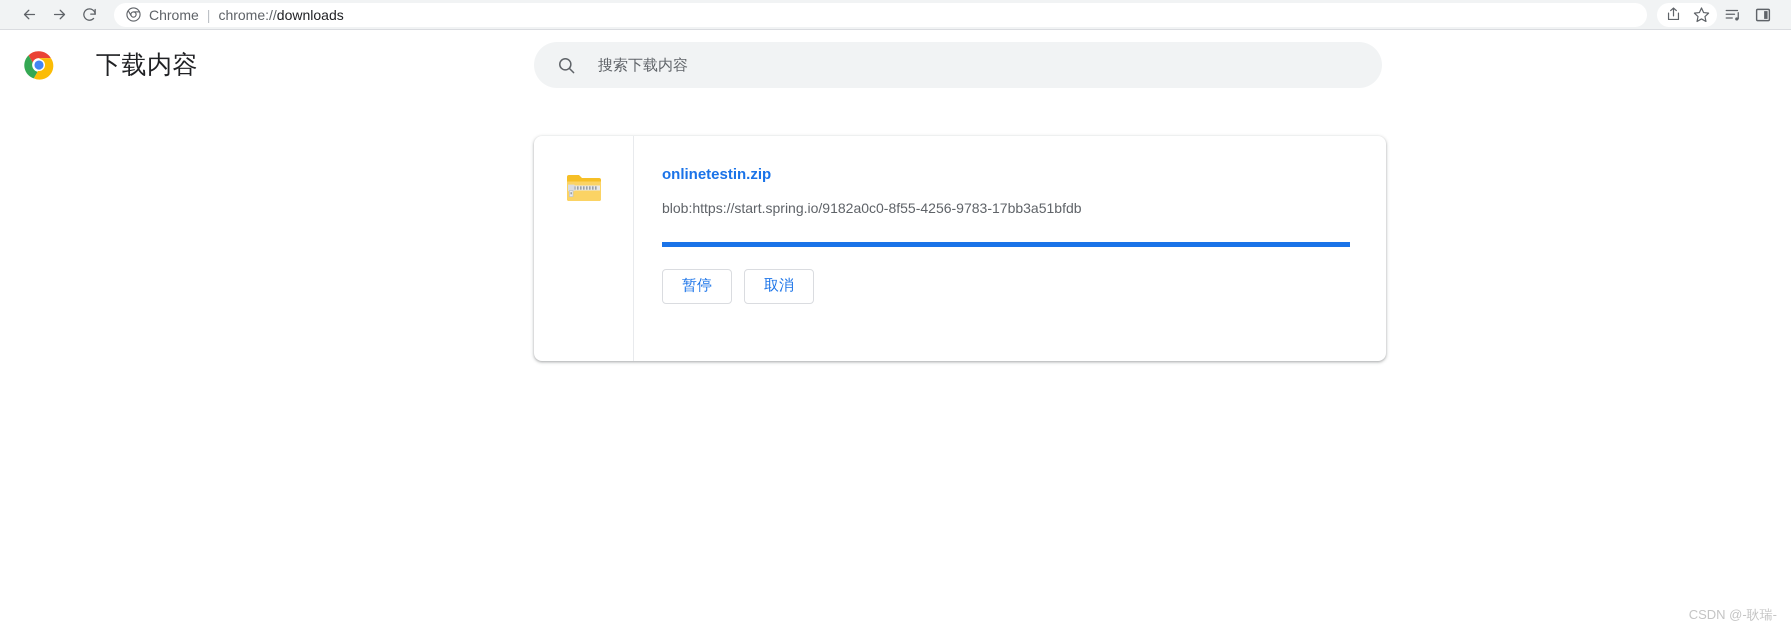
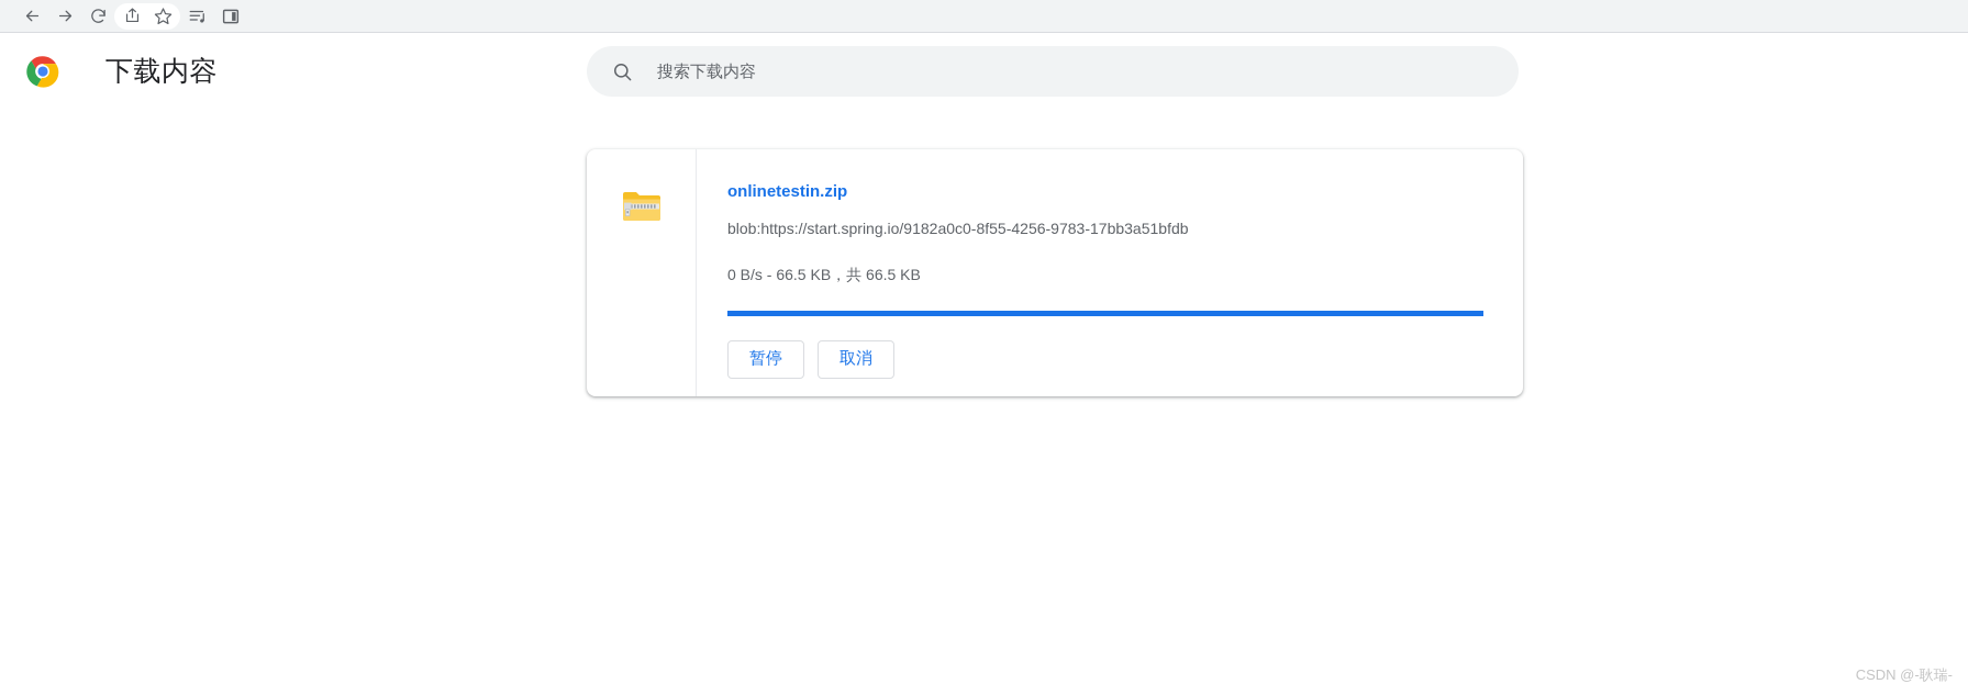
- Chrome
- |
- chrome://downloads
  下载内容
  搜索下载内容
  onlinetestin.zip
  blob:https://start.spring.io/9182a0c0-8f55-4256-9783-17bb3a51bfdb
+ 0 B/s - 66.5 KB，共 66.5 KB
  暂停
  取消
  CSDN @-耿瑞-
